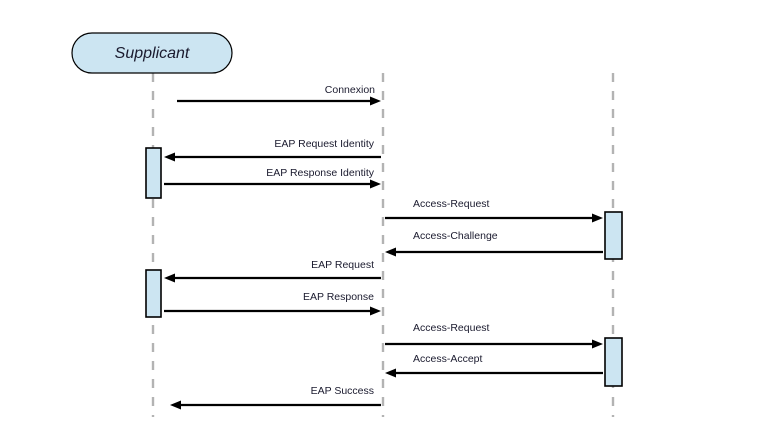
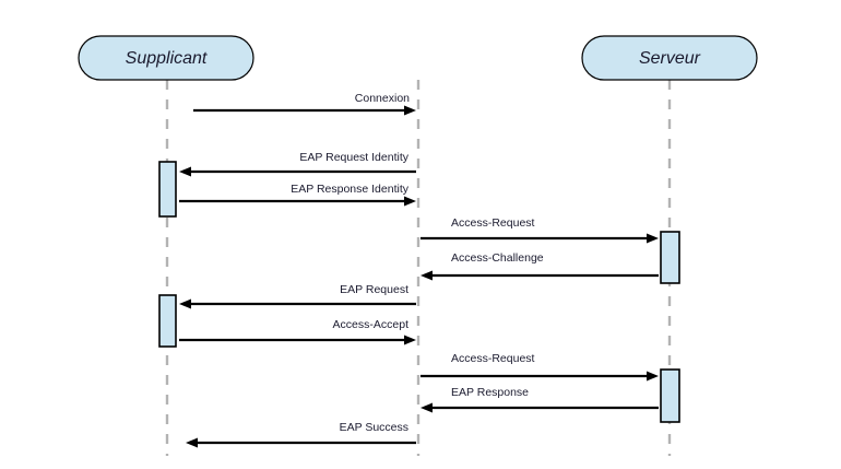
  Supplicant
+ Serveur
  Connexion
  EAP Request Identity
  EAP Response Identity
  Access-Request
  Access-Challenge
  EAP Request
- EAP Response
+ Access-Accept
  Access-Request
- Access-Accept
+ EAP Response
  EAP Success
